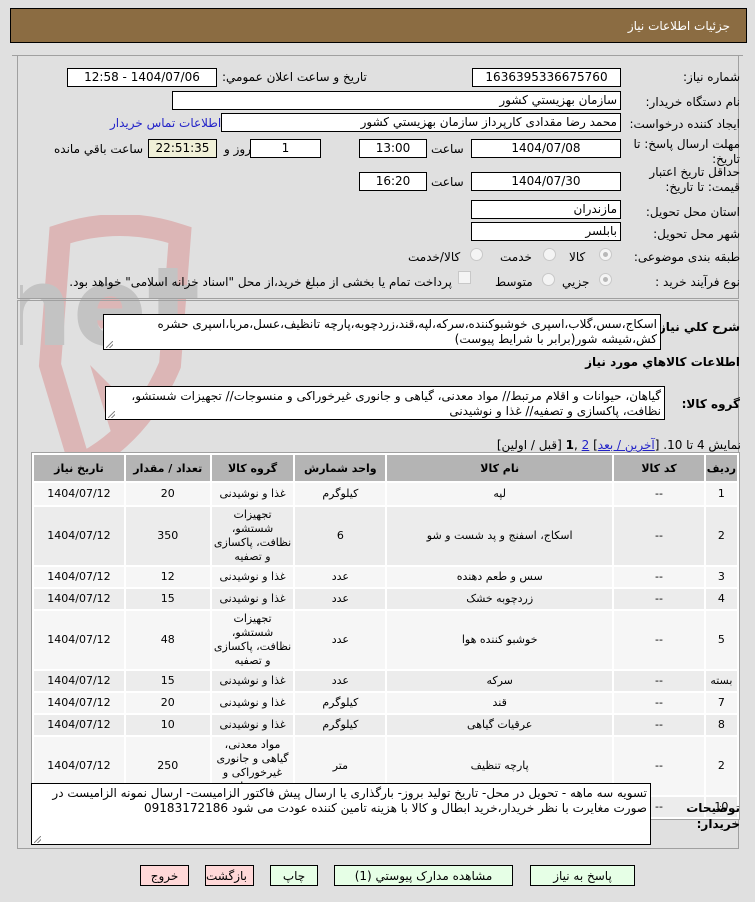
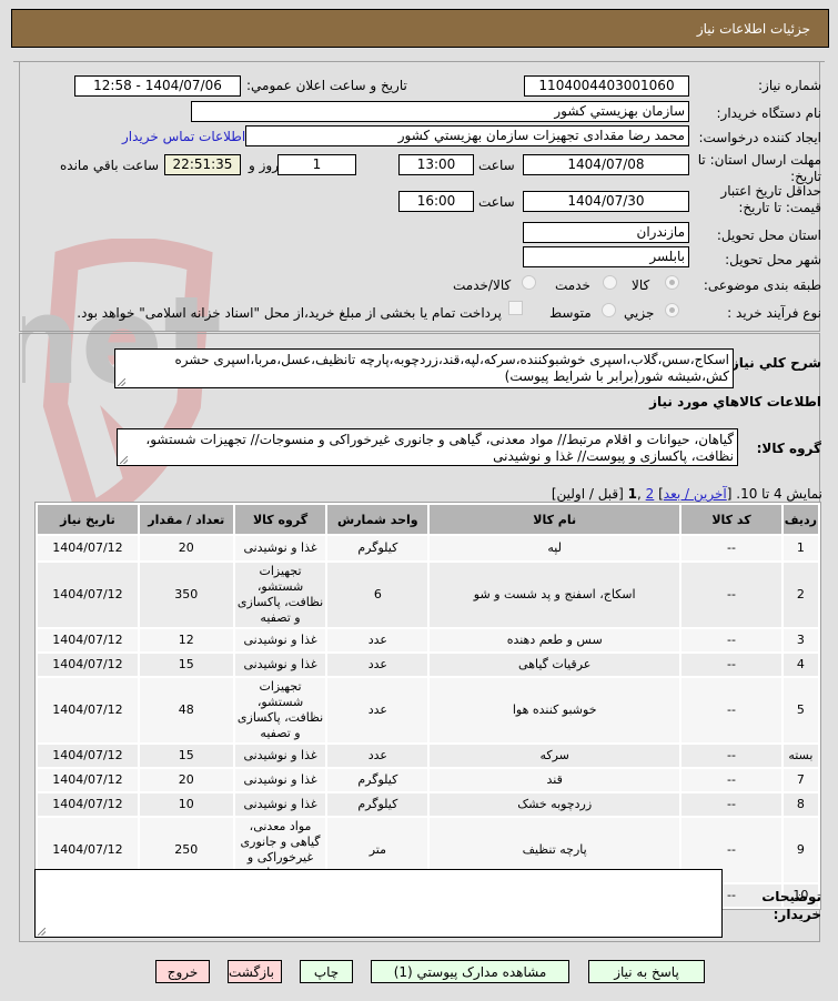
  جزئيات اطلاعات نياز
  شماره نياز:
- 1636395336675760
+ 1104004403001060
  تاريخ و ساعت اعلان عمومي:
  1404/07/06 - 12:58
  نام دستگاه خريدار:
  سازمان بهزيستي کشور
  ايجاد کننده درخواست:
- محمد رضا مقدادی کارپرداز سازمان بهزيستي کشور
+ محمد رضا مقدادی تجهيزات سازمان بهزيستي کشور
  اطلاعات تماس خريدار
- مهلت ارسال پاسخ: تا تاريخ:
+ مهلت ارسال استان: تا تاريخ:
  1404/07/08
  ساعت
  13:00
  1
  روز و
  22:51:35
  ساعت باقي مانده
  حداقل تاريخ اعتبار قيمت: تا تاريخ:
  1404/07/30
  ساعت
- 16:20
+ 16:00
  استان محل تحويل:
  مازندران
  شهر محل تحويل:
  بابلسر
  طبقه بندی موضوعی:
  کالا
  خدمت
  کالا/خدمت
  نوع فرآيند خريد :
  جزيي
  متوسط
  پرداخت تمام يا بخشی از مبلغ خريد،از محل "اسناد خزانه اسلامی" خواهد بود.
  شرح کلي نياز
  اسکاج،سس،گلاب،اسپری خوشبوکننده،سرکه،لپه،قند،زردچوبه،پارچه تانظيف،عسل،مربا،اسپری حشره کش،شيشه شور(برابر با شرايط پيوست)
  اطلاعات کالاهاي مورد نياز
  گروه کالا:
- گياهان، حيوانات و اقلام مرتبط// مواد معدنی، گياهی و جانوری غيرخوراکی و منسوجات// تجهيزات شستشو، نظافت، پاکسازی و تصفيه// غذا و نوشيدنی
+ گياهان، حيوانات و اقلام مرتبط// مواد معدنی، گياهی و جانوری غيرخوراکی و منسوجات// تجهيزات شستشو، نظافت، پاکسازی و پيوست// غذا و نوشيدنی
  نمايش 4 تا 10. [آخرين / بعد] 2 ,1 [قبل / اولين]
  رديف	کد کالا	نام کالا	واحد شمارش	گروه کالا	تعداد / مقدار	تاريخ نياز
  1	--	لپه	کيلوگرم	غذا و نوشيدنی	20	1404/07/12
  2	--	اسکاج، اسفنج و پد شست و شو	6	تجهيزات شستشو، نظافت، پاکسازی و تصفيه	350	1404/07/12
  3	--	سس و طعم دهنده	عدد	غذا و نوشيدنی	12	1404/07/12
- 4	--	زردچوبه خشک	عدد	غذا و نوشيدنی	15	1404/07/12
+ 4	--	عرقيات گياهی	عدد	غذا و نوشيدنی	15	1404/07/12
  5	--	خوشبو کننده هوا	عدد	تجهيزات شستشو، نظافت، پاکسازی و تصفيه	48	1404/07/12
  بسته	--	سرکه	عدد	غذا و نوشيدنی	15	1404/07/12
  7	--	قند	کيلوگرم	غذا و نوشيدنی	20	1404/07/12
- 8	--	عرقيات گياهی	کيلوگرم	غذا و نوشيدنی	10	1404/07/12
+ 8	--	زردچوبه خشک	کيلوگرم	غذا و نوشيدنی	10	1404/07/12
- 2	--	پارچه تنظيف	متر	مواد معدنی، گياهی و جانوری غيرخوراکی و	250	1404/07/12
+ 9	--	پارچه تنظيف	متر	مواد معدنی، گياهی و جانوری غيرخوراکی و	250	1404/07/12
  توضيحات خريدار:
- تسويه سه ماهه - تحويل در محل- تاريخ توليد بروز- بارگذاری يا ارسال پيش فاکتور الزاميست- ارسال نمونه الزاميست در صورت مغايرت با نظر خريدار،خريد ابطال و کالا با هزينه تامين کننده عودت می شود 09183172186
  پاسخ به نياز
  مشاهده مدارک پيوستي (1)
  چاپ
  بازگشت
  خروج
